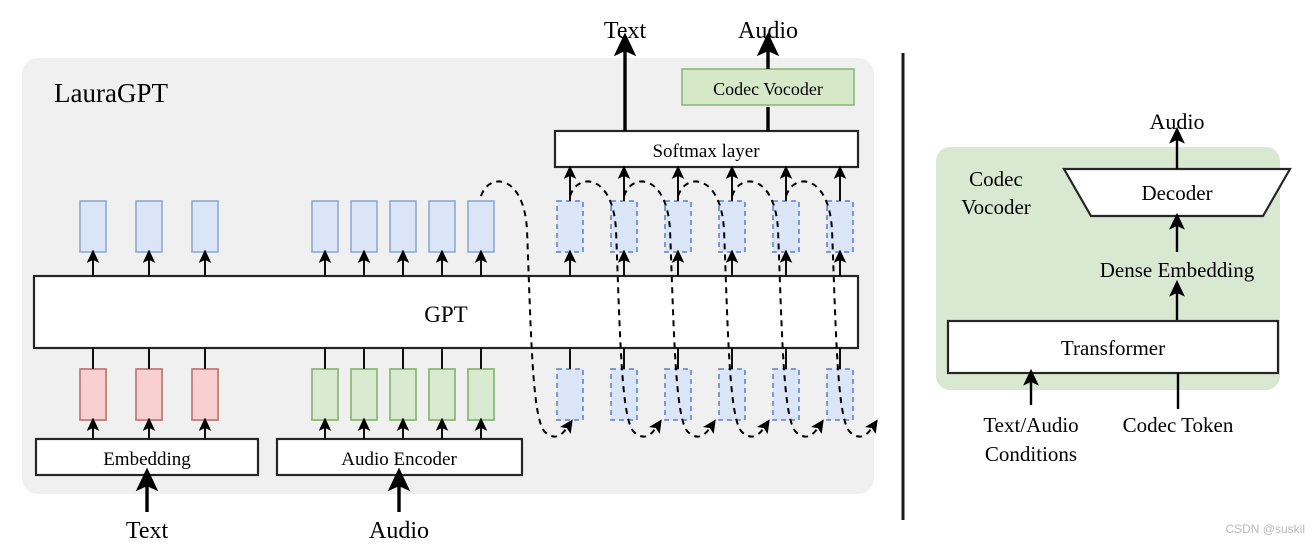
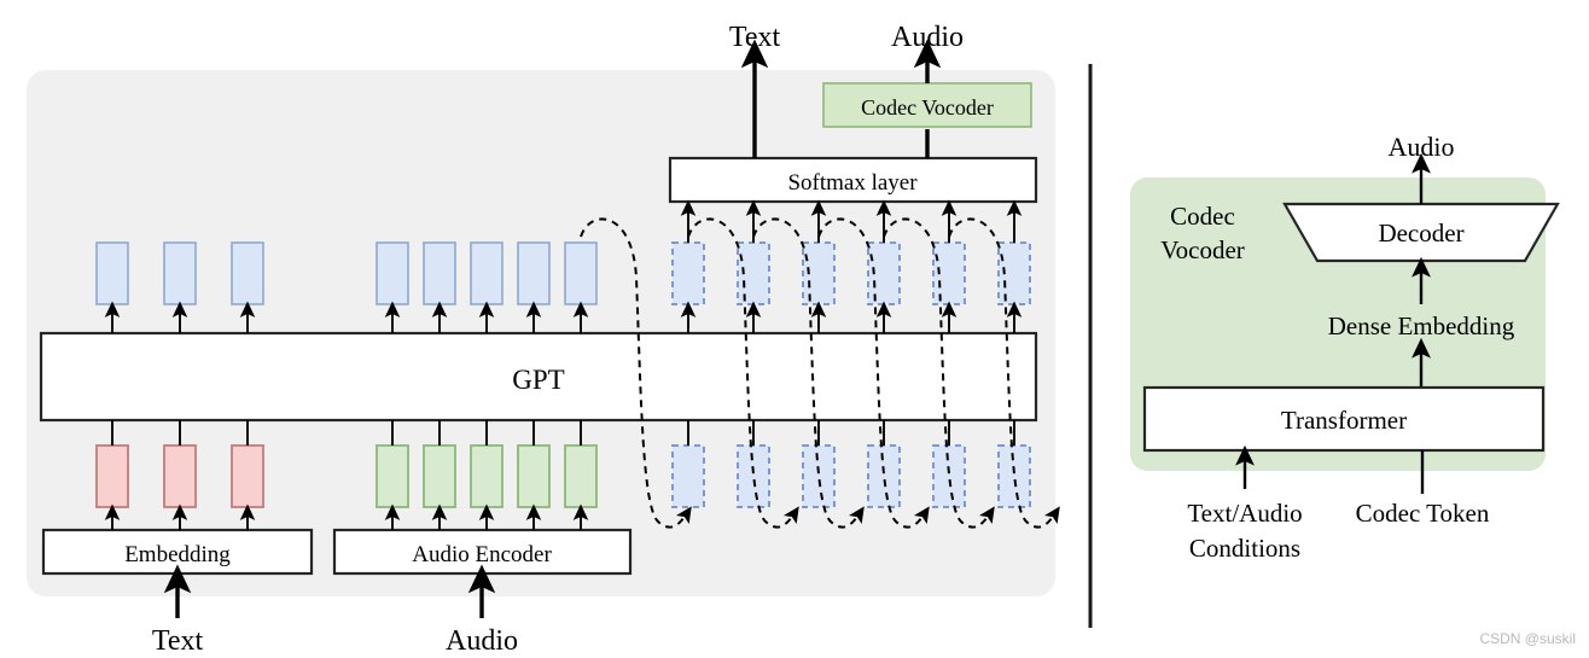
- LauraGPT
  GPT
  Softmax layer
  Codec Vocoder
  Embedding
  Audio Encoder
  Text
  Audio
  Text
  Audio
  Codec
  Vocoder
  Decoder
  Audio
  Dense Embedding
  Transformer
  Text/Audio
  Conditions
  Codec Token
  CSDN @suskil
